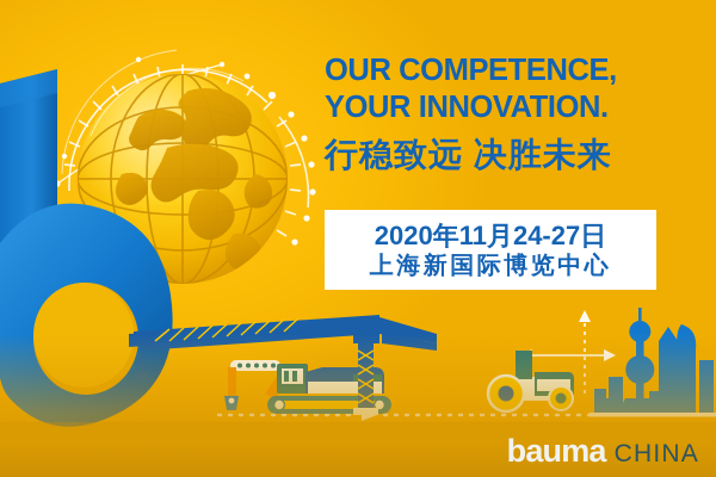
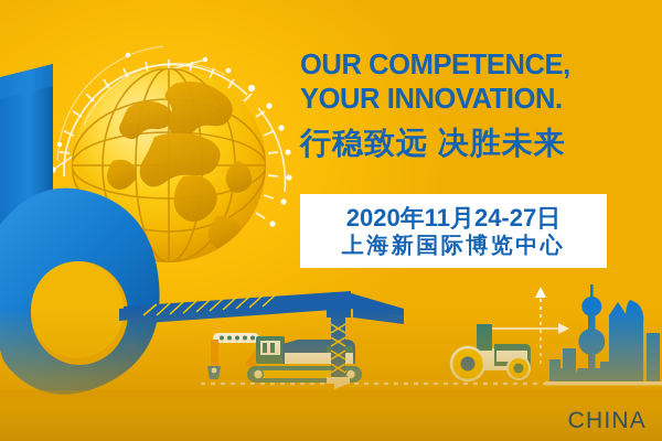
  OUR COMPETENCE,
  YOUR INNOVATION.
  行稳致远 决胜未来
  2020年11月24-27日
  上海新国际博览中心
- bauma
  CHINA
